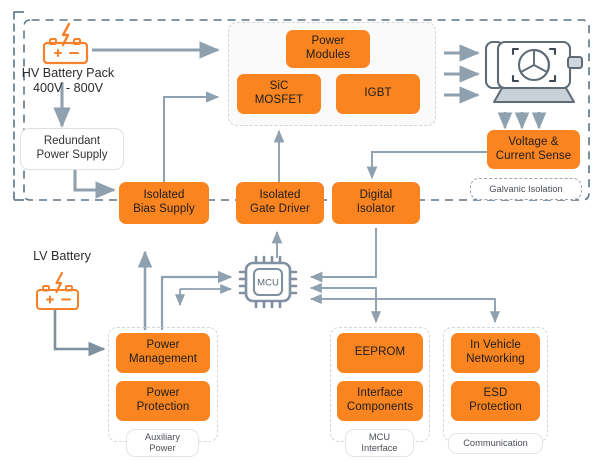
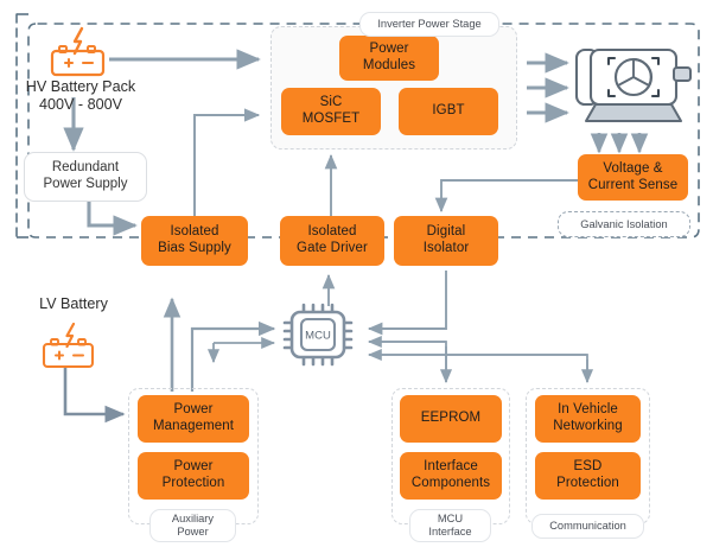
  MCU
  HV Battery Pack
  400V - 800V
  LV Battery
  Redundant
  Power Supply
  Power
  Modules
  SiC
  MOSFET
  IGBT
  Voltage &
  Current Sense
  Isolated
  Bias Supply
  Isolated
  Gate Driver
  Digital
  Isolator
  Power
  Management
  Power
  Protection
  EEPROM
  Interface
  Components
  In Vehicle
  Networking
  ESD
  Protection
+ Inverter Power Stage
  Galvanic Isolation
  Auxiliary
  Power
  MCU
  Interface
  Communication
